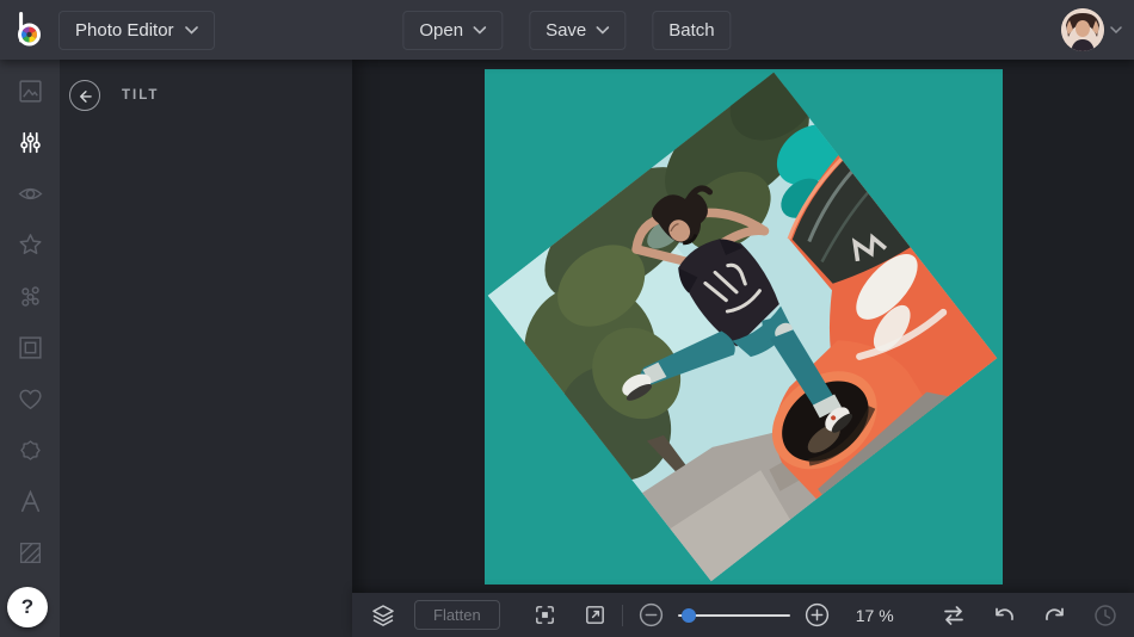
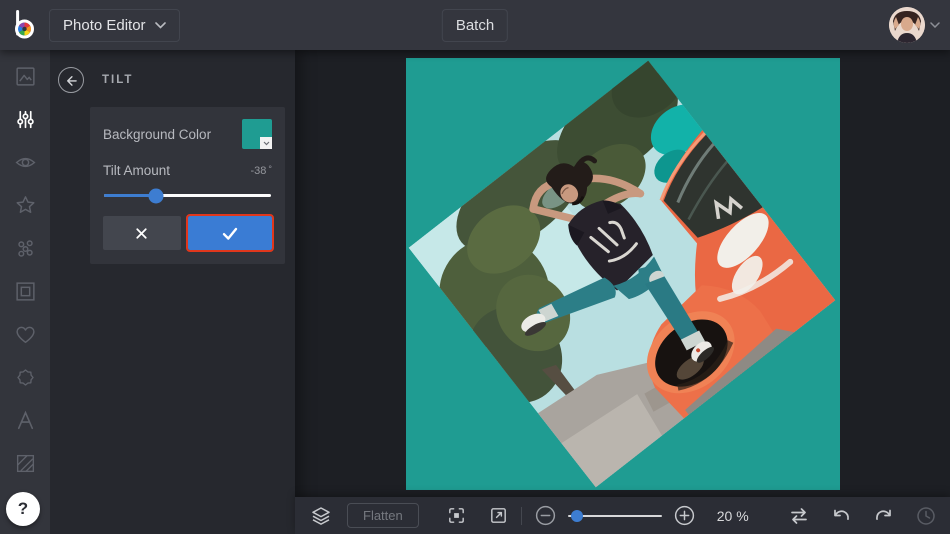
  Photo Editor
- Open
- Save
  Batch
  ?
  TILT
+ Background Color
+ Tilt Amount
+ -38 °
  Flatten
- 17 %
+ 20 %
